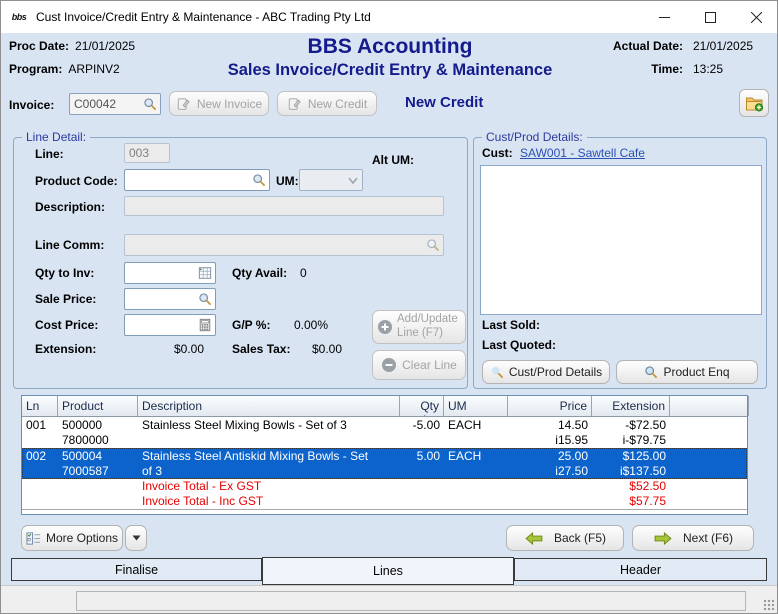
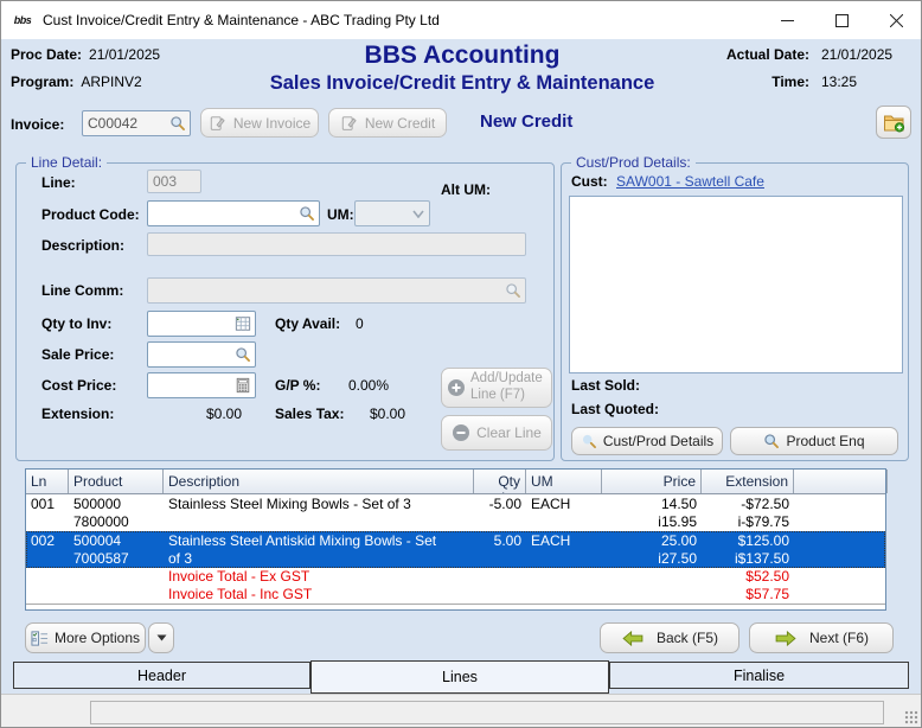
  bbs
  Cust Invoice/Credit Entry & Maintenance - ABC Trading Pty Ltd
  Proc Date: 21/01/2025
  Program: ARPINV2
  BBS Accounting
  Sales Invoice/Credit Entry & Maintenance
  Actual Date:
  21/01/2025
  Time:
  13:25
  Invoice:
  C00042
  New Invoice
  New Credit
  New Credit
  Line Detail:
  Line:
  003
  Alt UM:
  Product Code:
  UM:
  Description:
  Line Comm:
  Qty to Inv:
  Qty Avail:
  0
  Sale Price:
  Cost Price:
  G/P %:
  0.00%
  Extension:
  $0.00
  Sales Tax:
  $0.00
  Add/Update Line (F7)
  Clear Line
  Cust/Prod Details:
  Cust:
  SAW001 - Sawtell Cafe
  Last Sold:
  Last Quoted:
  Cust/Prod Details
  Product Enq
  Ln
  Product
  Description
  UM
  Price
  Extension
  001
  500000
  7800000
  Stainless Steel Mixing Bowls - Set of 3
  -5.00
  EACH
  14.50
  i15.95
  -$72.50
  i-$79.75
  002
  500004
  7000587
  Stainless Steel Antiskid Mixing Bowls - Set
  of 3
  5.00
  EACH
  25.00
  i27.50
  $125.00
  i$137.50
  Invoice Total - Ex GST
  $52.50
  Invoice Total - Inc GST
  $57.75
  More Options
  Back (F5)
  Next (F6)
- Finalise
+ Header
  Lines
- Header
+ Finalise
